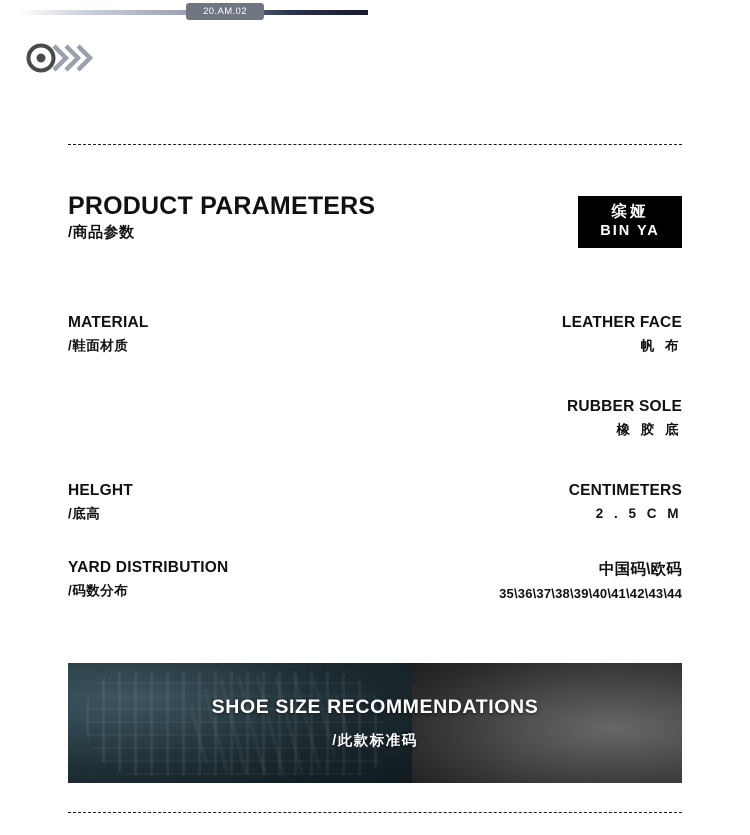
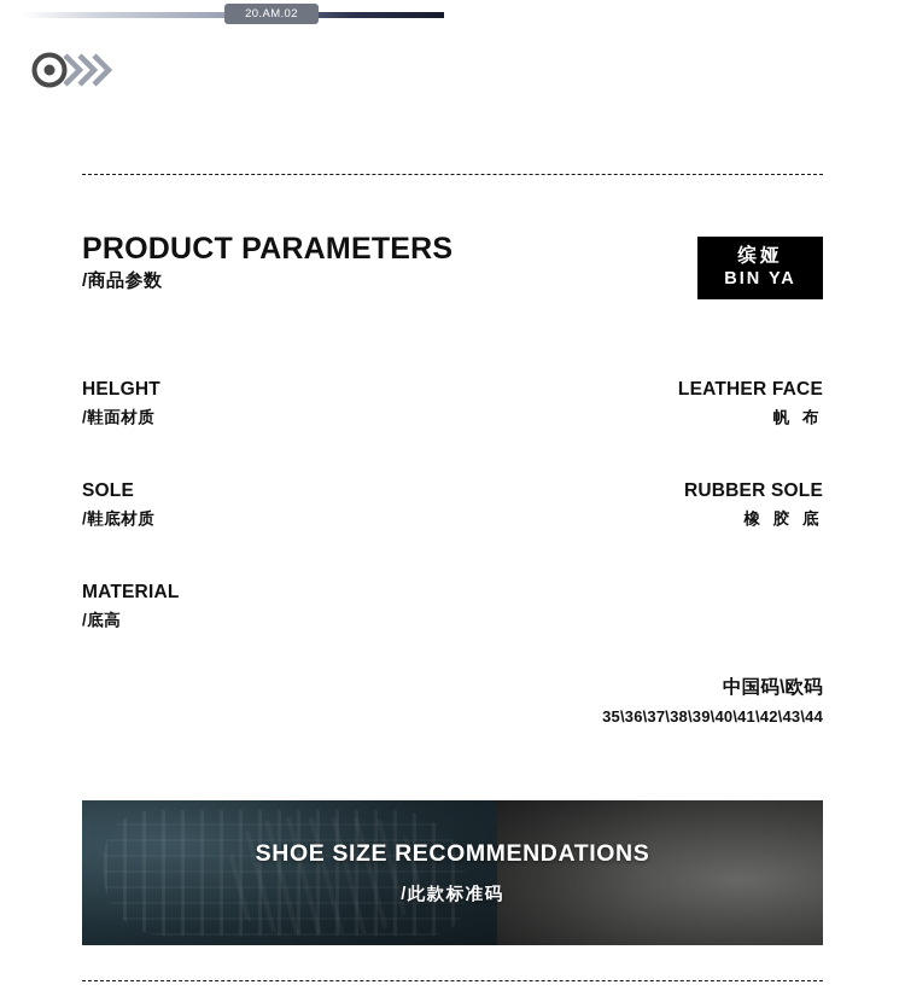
  20.AM.02
  PRODUCT PARAMETERS
  /商品参数
  缤娅
  BIN YA
- MATERIAL
+ HELGHT
  /鞋面材质
  LEATHER FACE
  帆 布
+ SOLE
+ /鞋底材质
  RUBBER SOLE
  橡 胶 底
- HELGHT
+ MATERIAL
  /底高
- CENTIMETERS
- 2 . 5 C M
- YARD DISTRIBUTION
- /码数分布
  中国码\欧码
  35\36\37\38\39\40\41\42\43\44
  SHOE SIZE RECOMMENDATIONS
  /此款标准码
